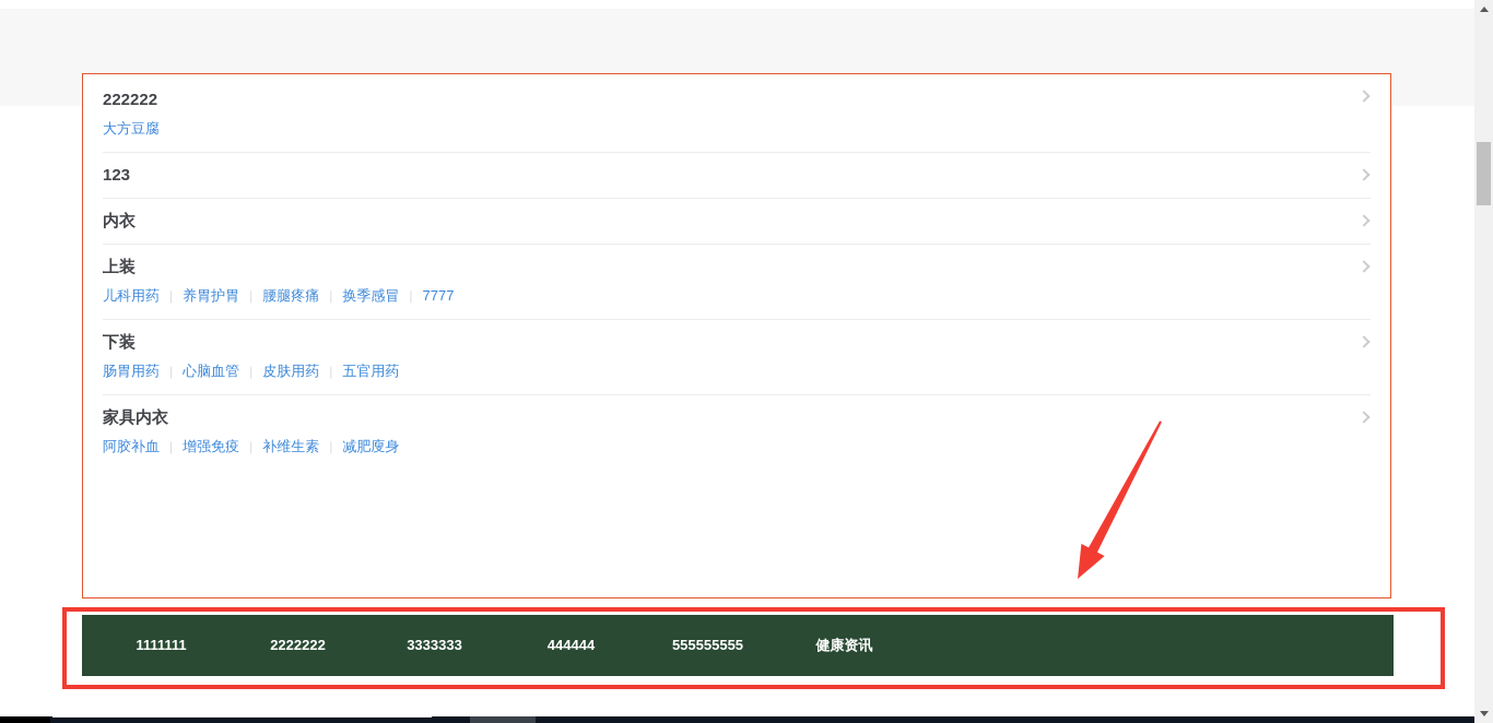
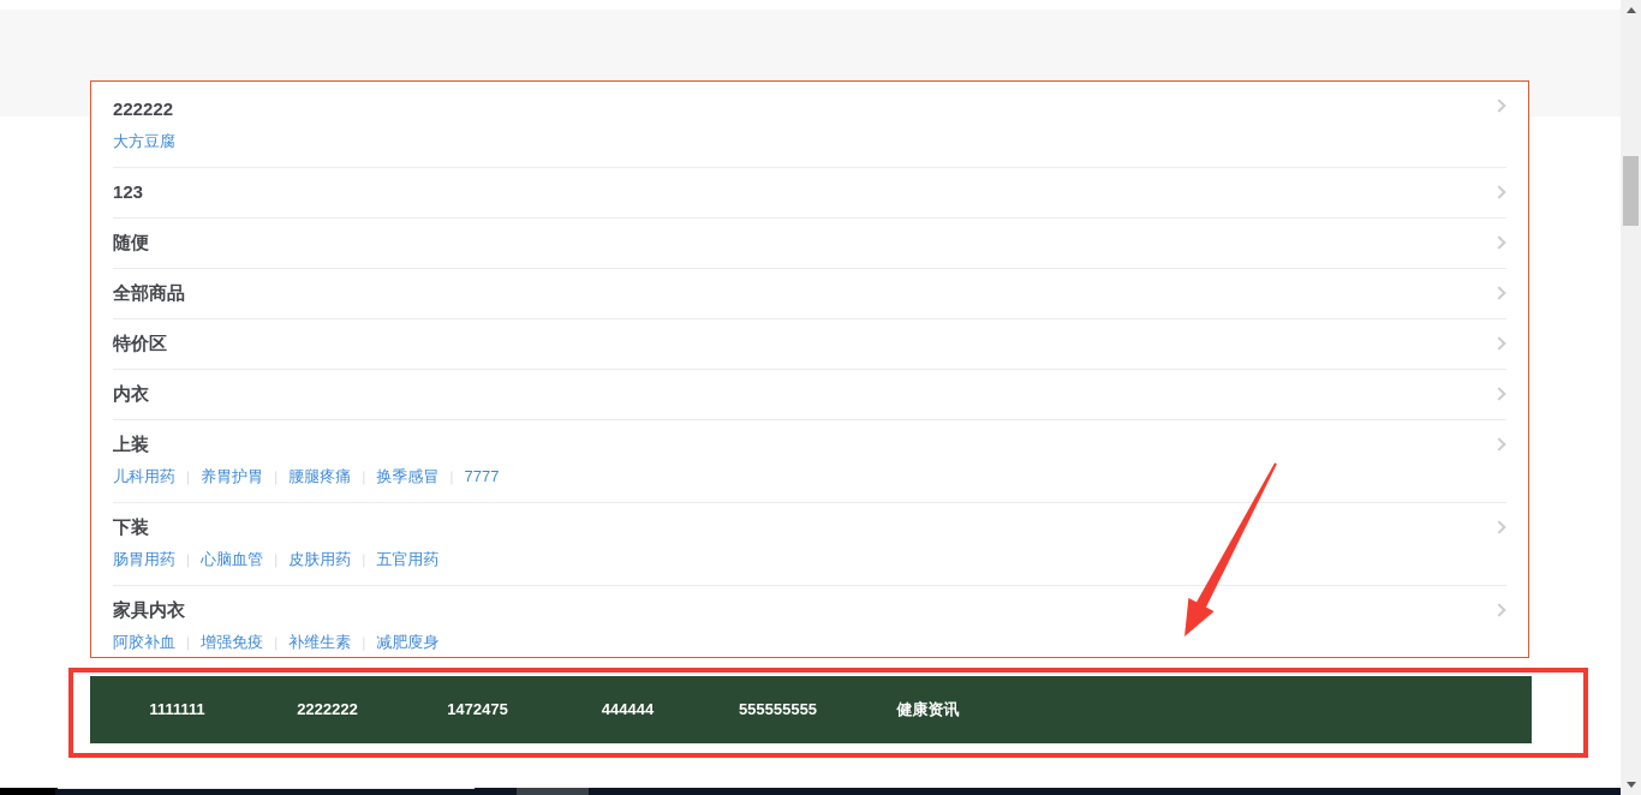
  222222
  大方豆腐
  123
+ 随便
+ 全部商品
+ 特价区
  内衣
  上装
  儿科用药 | 养胃护胃 | 腰腿疼痛 | 换季感冒 7777
  下装
  肠胃用药 | 心脑血管 | 皮肤用药 | 五官用药
  家具内衣
  阿胶补血 | 增强免疫 | 补维生素 | 减肥廋身
  1111111
  2222222
- 3333333
+ 1472475
  444444
  555555555
  健康资讯
